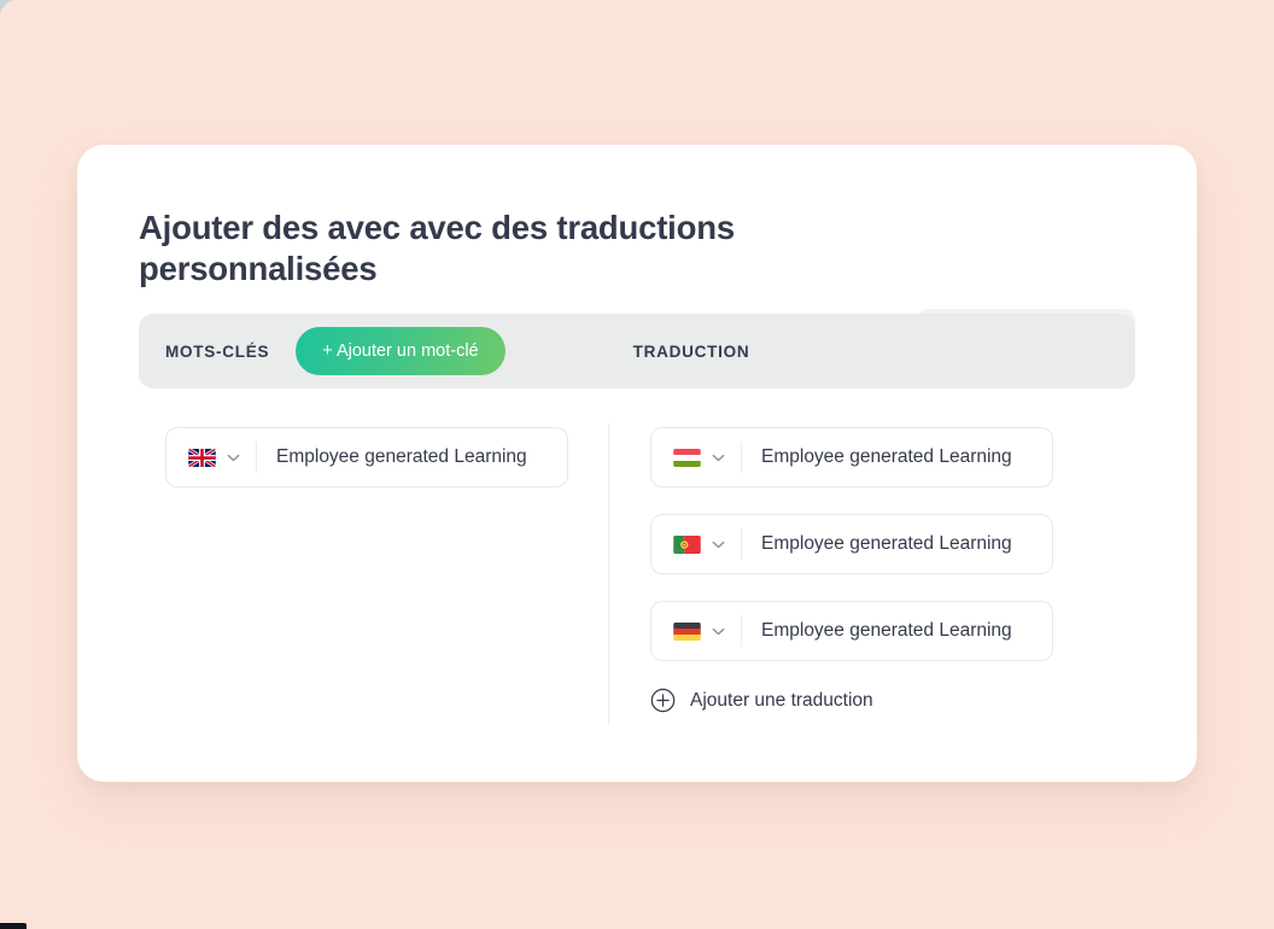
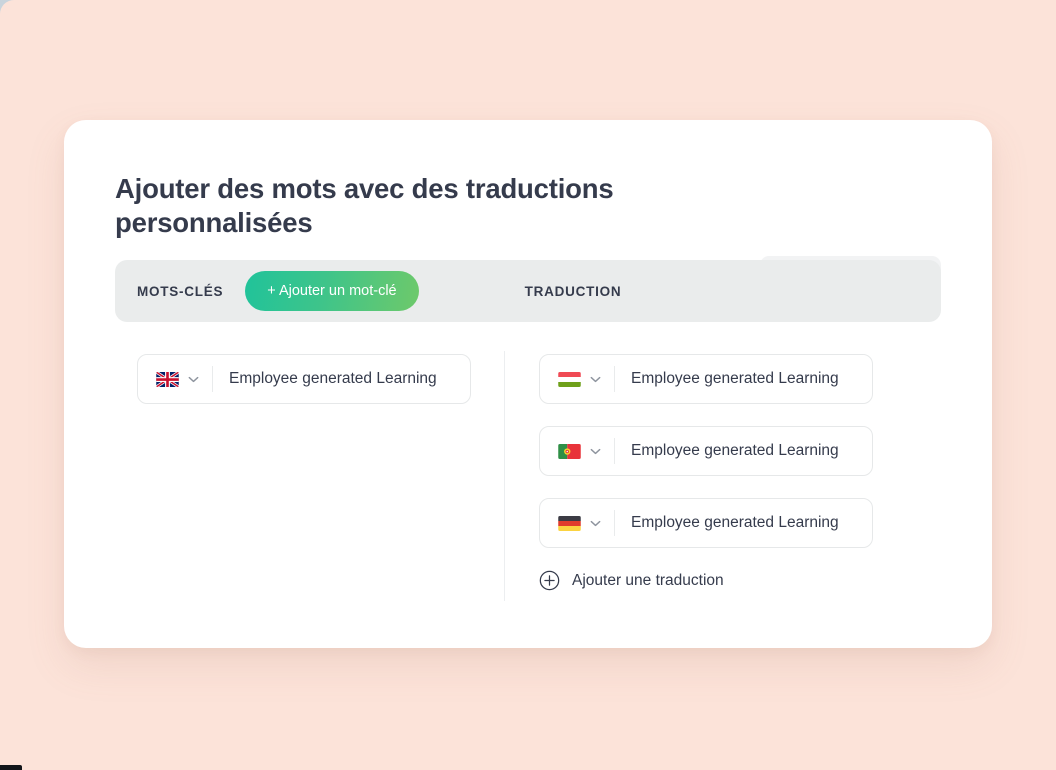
- Ajouter des avec avec des traductions personnalisées
+ Ajouter des mots avec des traductions personnalisées
  MOTS-CLÉS
  + Ajouter un mot-clé
  TRADUCTION
  Employee generated Learning
  Employee generated Learning
  Employee generated Learning
  Employee generated Learning
  Ajouter une traduction
